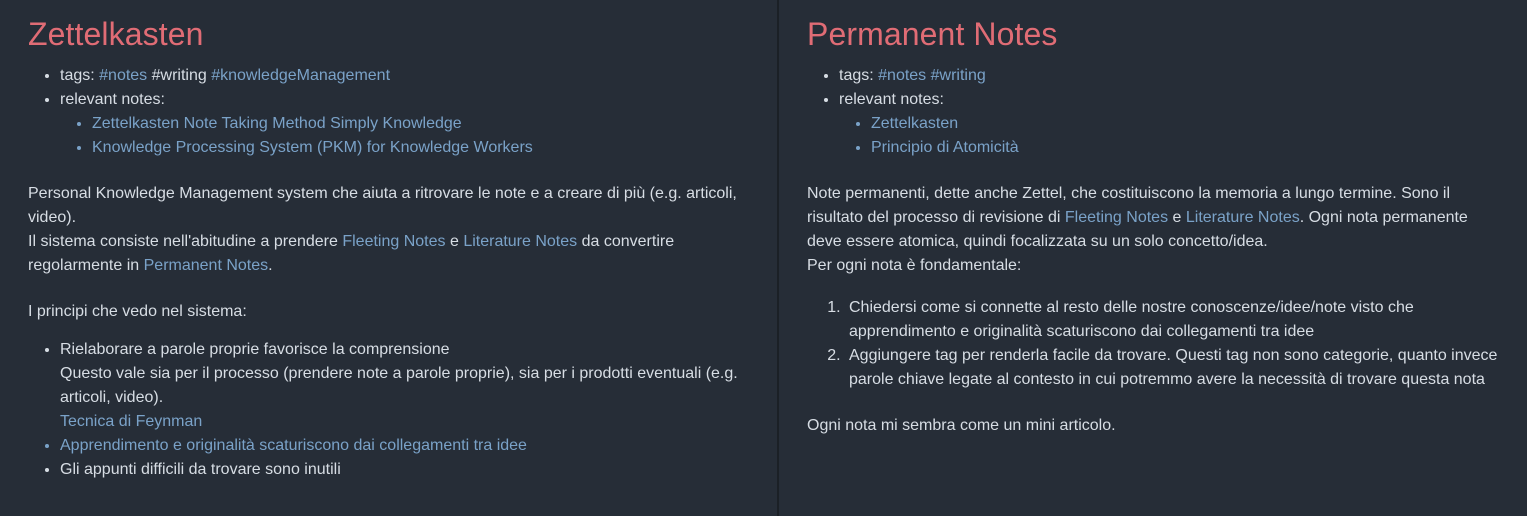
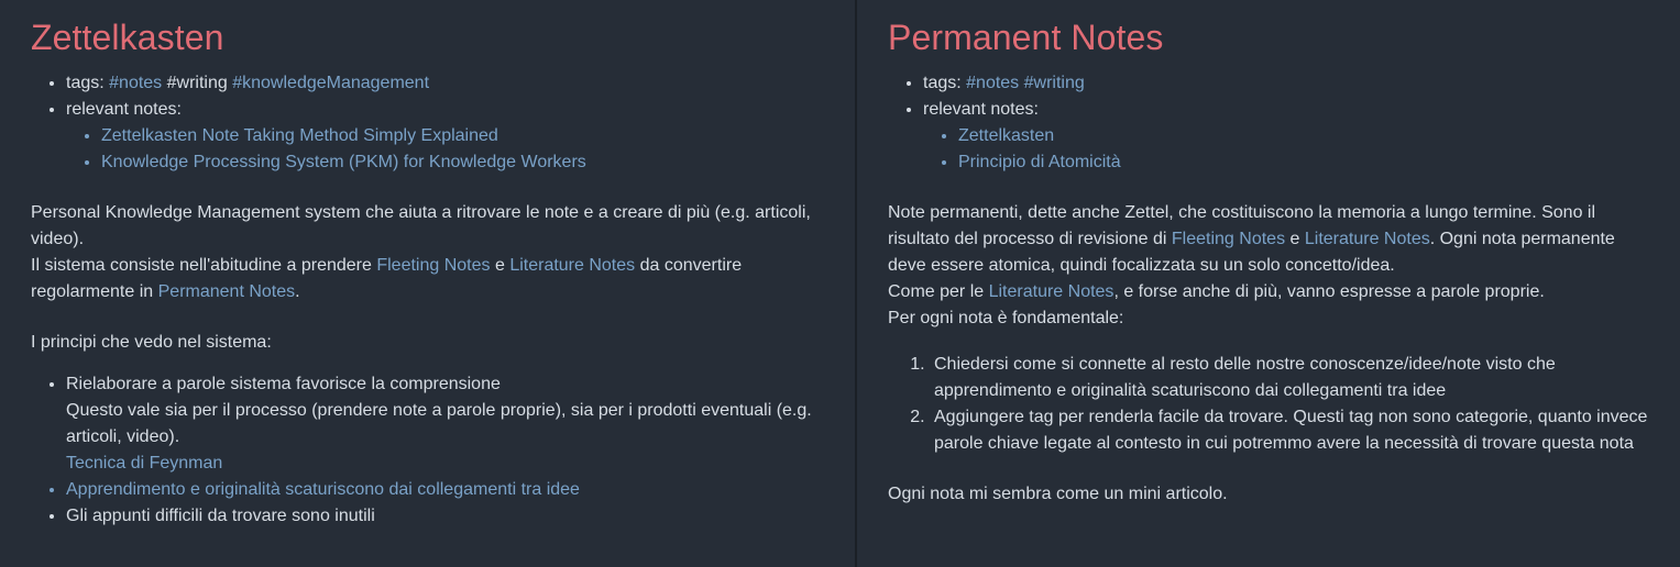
  Zettelkasten
  tags: #notes #writing #knowledgeManagement
  relevant notes:
- Zettelkasten Note Taking Method Simply Knowledge
+ Zettelkasten Note Taking Method Simply Explained
  Knowledge Processing System (PKM) for Knowledge Workers
  Personal Knowledge Management system che aiuta a ritrovare le note e a creare di più (e.g. articoli, video).
  Il sistema consiste nell'abitudine a prendere Fleeting Notes e Literature Notes da convertire regolarmente in Permanent Notes.
  I principi che vedo nel sistema:
- Rielaborare a parole proprie favorisce la comprensione
+ Rielaborare a parole sistema favorisce la comprensione
  Questo vale sia per il processo (prendere note a parole proprie), sia per i prodotti eventuali (e.g. articoli, video).
  Tecnica di Feynman
  Apprendimento e originalità scaturiscono dai collegamenti tra idee
  Gli appunti difficili da trovare sono inutili
  Permanent Notes
  tags: #notes #writing
  relevant notes:
  Zettelkasten
  Principio di Atomicità
  Note permanenti, dette anche Zettel, che costituiscono la memoria a lungo termine. Sono il risultato del processo di revisione di Fleeting Notes e Literature Notes. Ogni nota permanente deve essere atomica, quindi focalizzata su un solo concetto/idea.
+ Come per le Literature Notes, e forse anche di più, vanno espresse a parole proprie.
  Per ogni nota è fondamentale:
  Chiedersi come si connette al resto delle nostre conoscenze/idee/note visto che apprendimento e originalità scaturiscono dai collegamenti tra idee
  Aggiungere tag per renderla facile da trovare. Questi tag non sono categorie, quanto invece parole chiave legate al contesto in cui potremmo avere la necessità di trovare questa nota
  Ogni nota mi sembra come un mini articolo.
